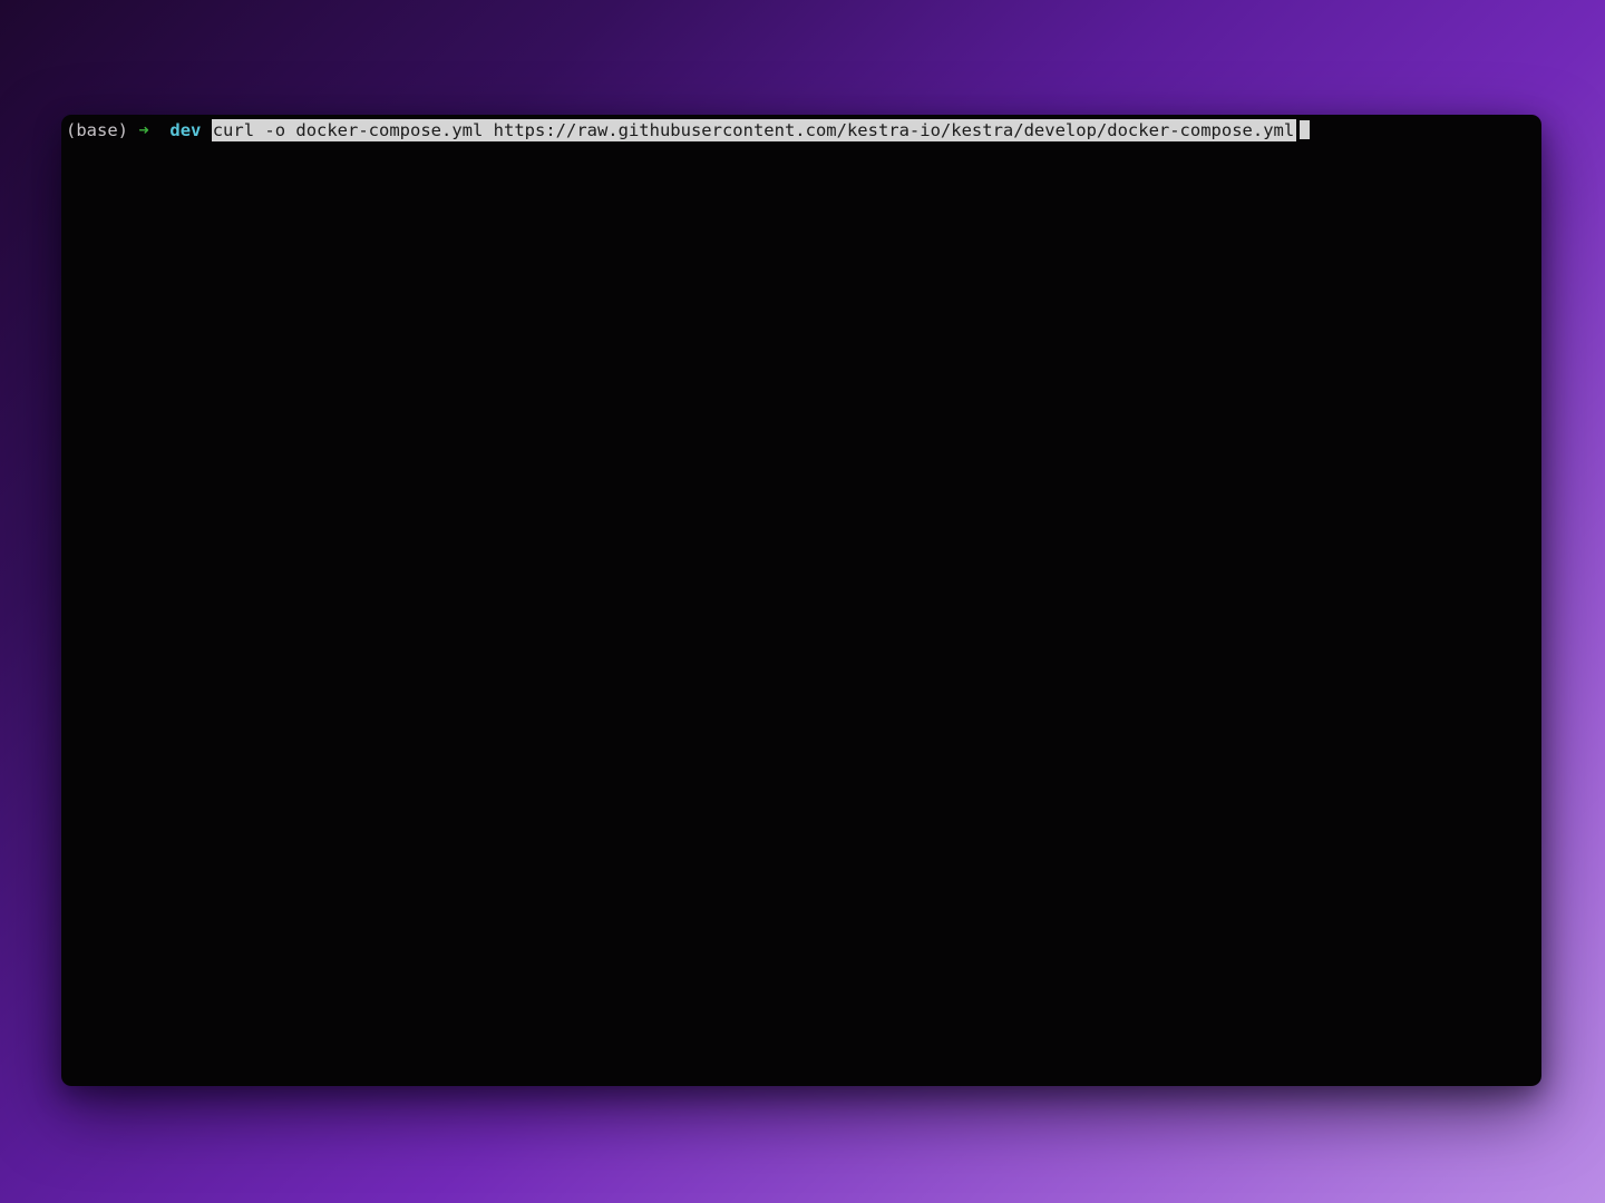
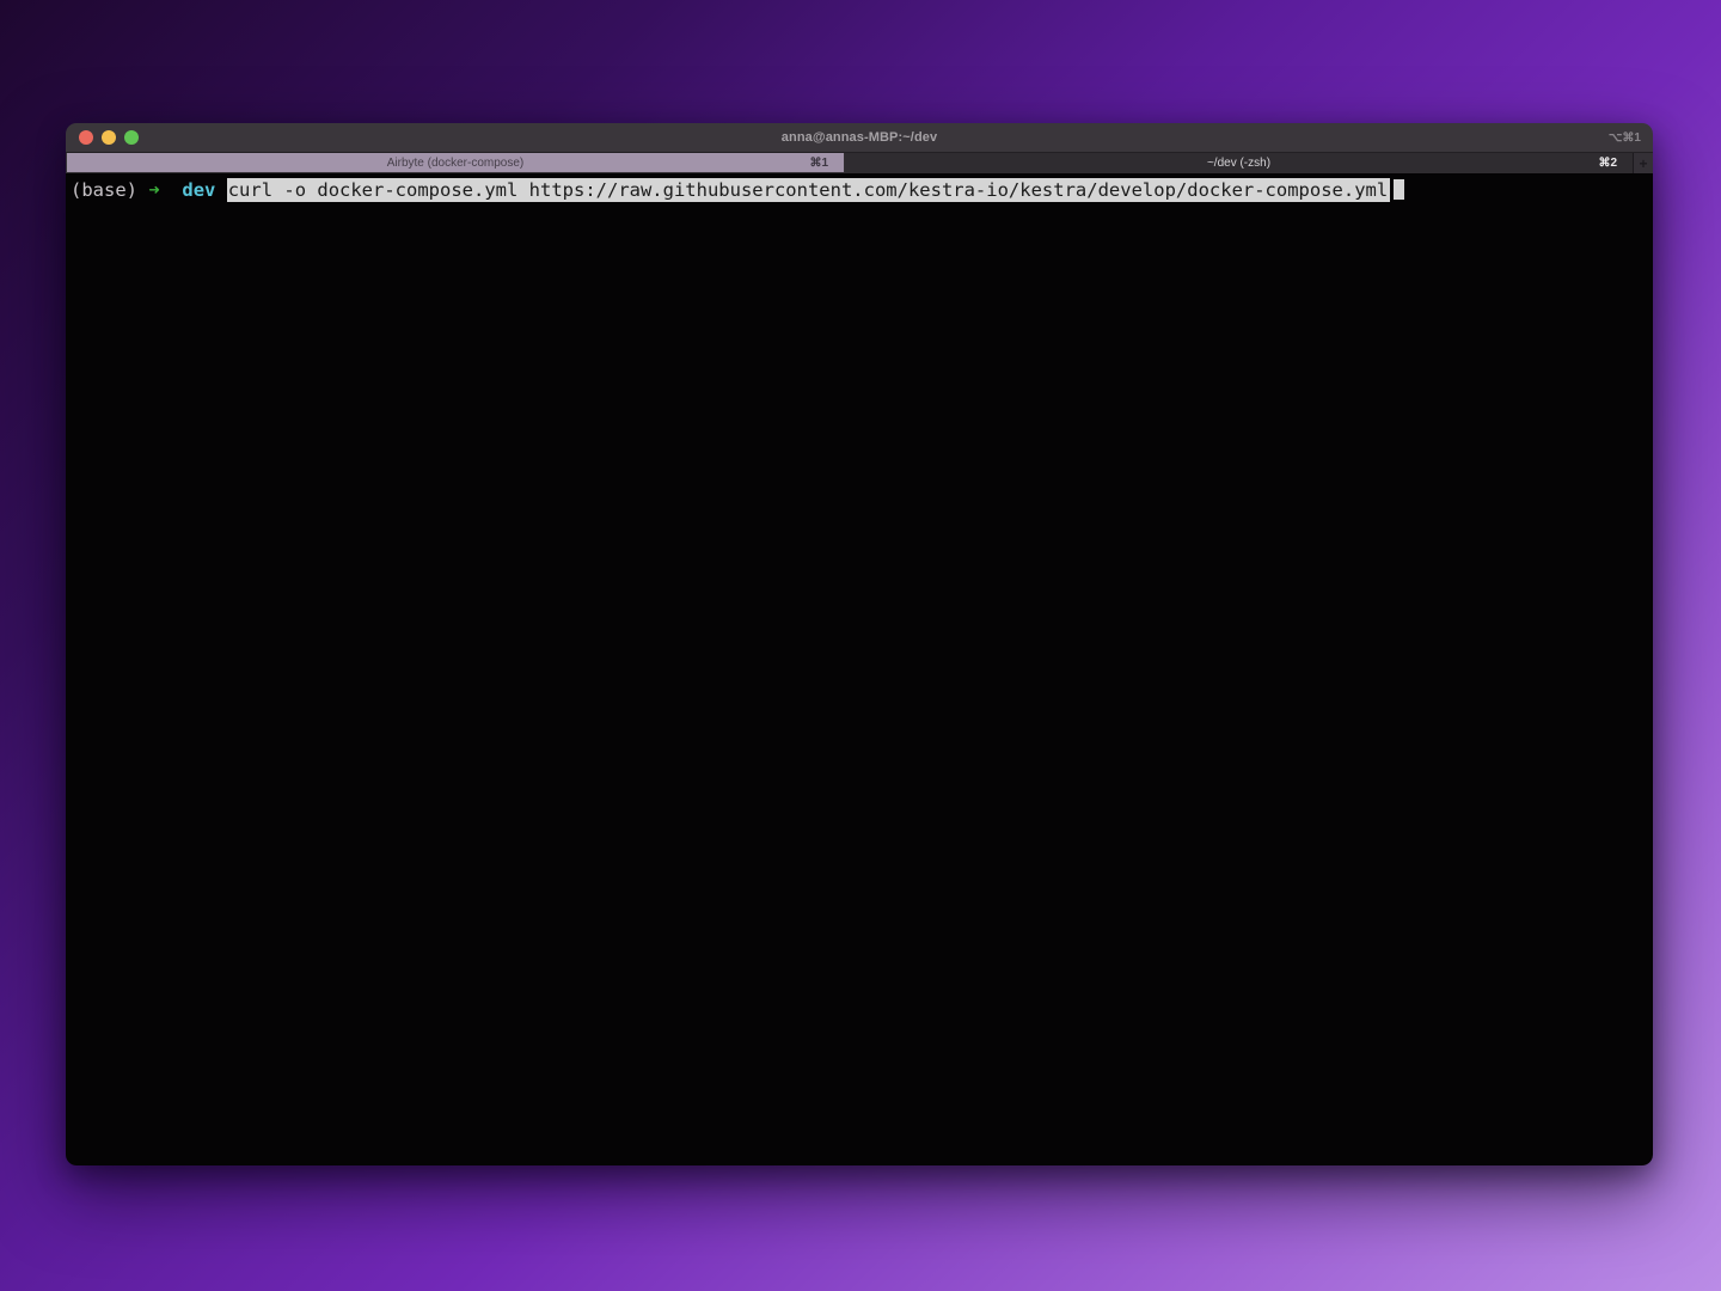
+ anna@annas-MBP:~/dev
+ ⌥⌘1
+ Airbyte (docker-compose)
+ ⌘1
+ ~/dev (-zsh)
+ ⌘2
  (base) ➜ dev curl -o docker-compose.yml https://raw.githubusercontent.com/kestra-io/kestra/develop/docker-compose.yml
